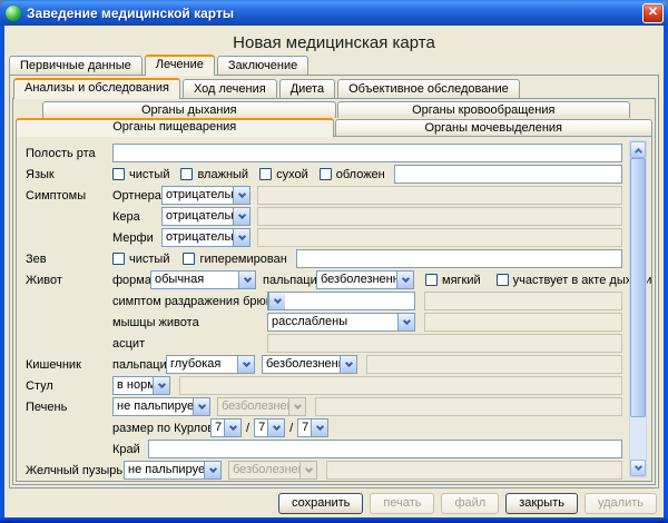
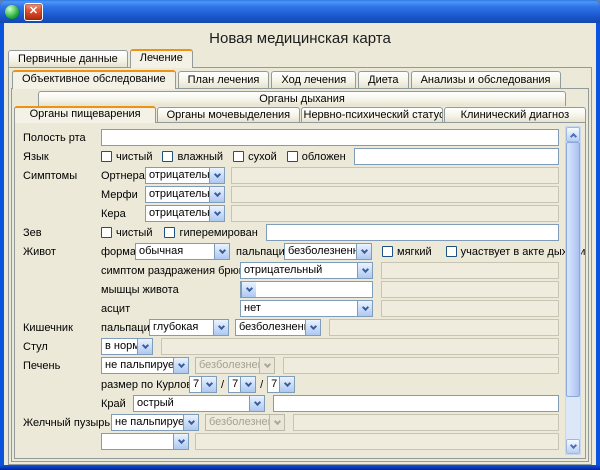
- Заведение медицинской карты
  ✕
  Новая медицинская карта
  Первичные данные
  Лечение
- Заключение
- Анализы и обследования
+ Объективное обследование
+ План лечения
  Ход лечения
  Диета
- Объективное обследование
+ Анализы и обследования
  Органы дыхания
- Органы кровообращения
  Органы пищеварения
  Органы мочевыделения
+ Нервно-психический статус
+ Клинический диагноз
  Полость рта
  Язык
  чистый
  влажный
  сухой
  обложен
  Симптомы
  Ортнера
  отрицатель
- Кера
+ Мерфи
  отрицатель
- Мерфи
+ Кера
  отрицатель
  Зев
  чистый
  гиперемирован
  Живот
  форма
  обычная
  пальпаци
  безболезнен
  мягкий
  участвует в акте дыи
  симптом раздражения брю
+ отрицательный
  мышцы живота
- расслаблены
  асцит
+ нет
  Кишечник
  пальпаци
  глубокая
  безболезнен
  Стул
  в норм
  Печень
  не пальпируе
  безболезне
  размер по Курло
  7
  /
  7
  /
  7
  Край
+ острый
  Желчный пузырь
  не пальпируе
  безболезне
- сохранить
- печать
- файл
- закрыть
- удалить
